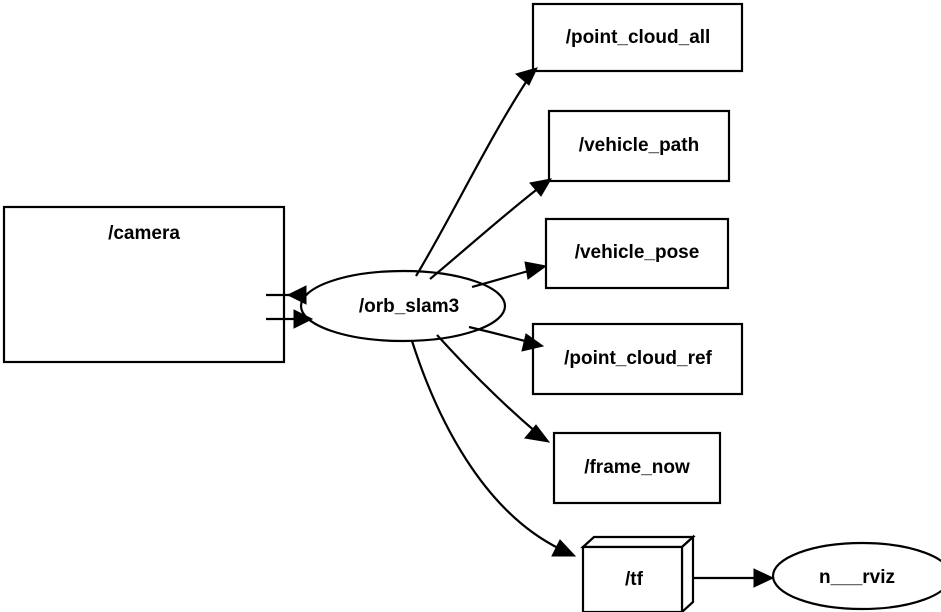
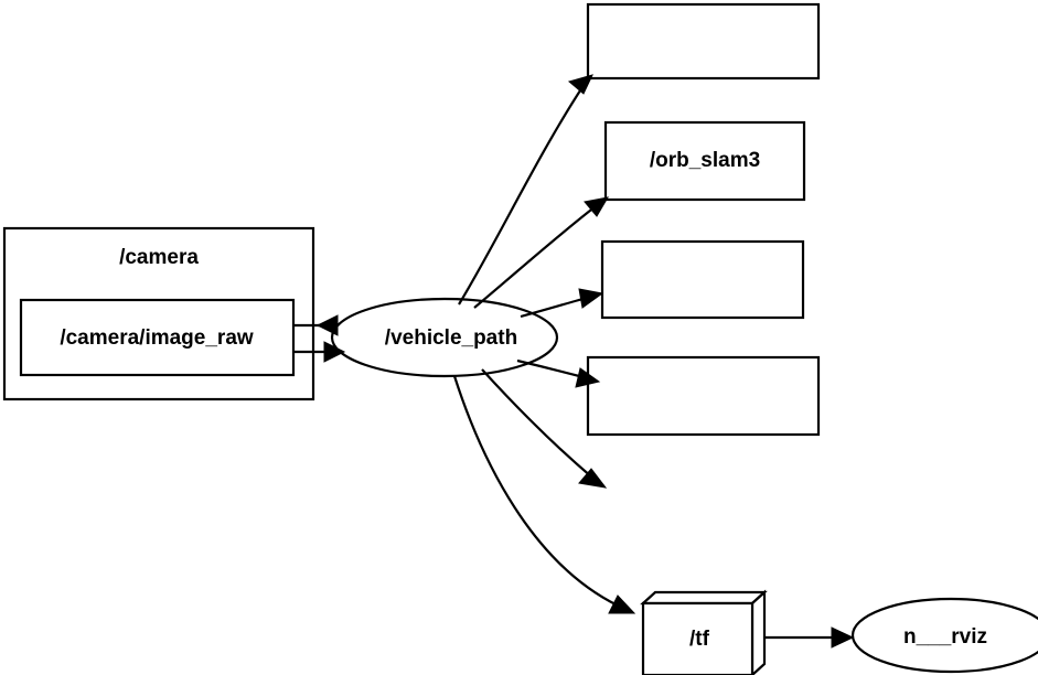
  /camera
+ /camera/image_raw
- /orb_slam3
+ /vehicle_path
- /point_cloud_all
- /vehicle_path
+ /orb_slam3
- /vehicle_pose
- /point_cloud_ref
- /frame_now
  /tf
  n___rviz
